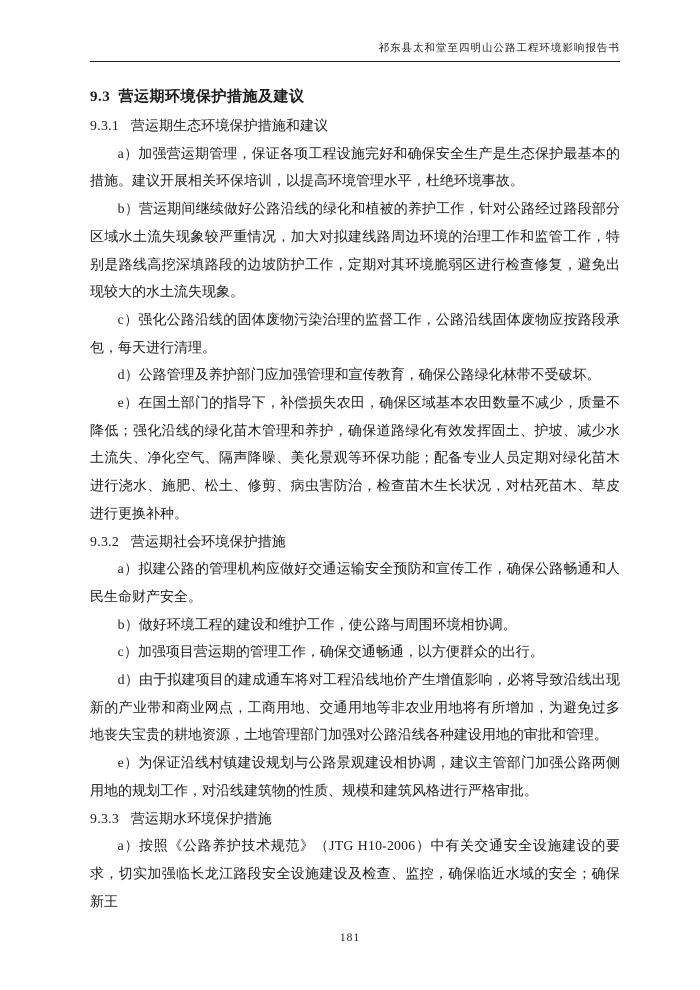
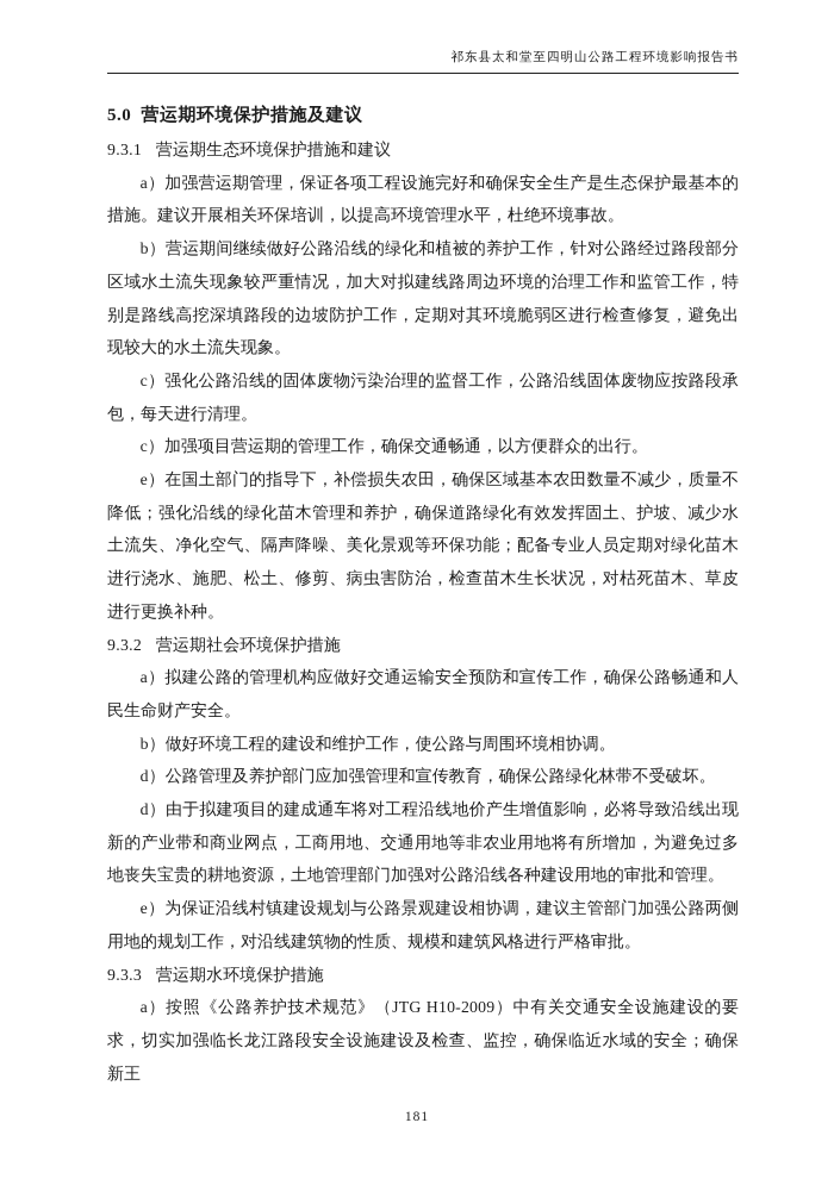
  祁东县太和堂至四明山公路工程环境影响报告书
- 9.3 营运期环境保护措施及建议
+ 5.0 营运期环境保护措施及建议
  9.3.1 营运期生态环境保护措施和建议
  a）加强营运期管理，保证各项工程设施完好和确保安全生产是生态保护最基本的措施。建议开展相关环保培训，以提高环境管理水平，杜绝环境事故。
  b）营运期间继续做好公路沿线的绿化和植被的养护工作，针对公路经过路段部分区域水土流失现象较严重情况，加大对拟建线路周边环境的治理工作和监管工作，特别是路线高挖深填路段的边坡防护工作，定期对其环境脆弱区进行检查修复，避免出现较大的水土流失现象。
  c）强化公路沿线的固体废物污染治理的监督工作，公路沿线固体废物应按路段承包，每天进行清理。
- d）公路管理及养护部门应加强管理和宣传教育，确保公路绿化林带不受破坏。
+ c）加强项目营运期的管理工作，确保交通畅通，以方便群众的出行。
  e）在国土部门的指导下，补偿损失农田，确保区域基本农田数量不减少，质量不降低；强化沿线的绿化苗木管理和养护，确保道路绿化有效发挥固土、护坡、减少水土流失、净化空气、隔声降噪、美化景观等环保功能；配备专业人员定期对绿化苗木进行浇水、施肥、松土、修剪、病虫害防治，检查苗木生长状况，对枯死苗木、草皮进行更换补种。
  9.3.2 营运期社会环境保护措施
  a）拟建公路的管理机构应做好交通运输安全预防和宣传工作，确保公路畅通和人民生命财产安全。
  b）做好环境工程的建设和维护工作，使公路与周围环境相协调。
- c）加强项目营运期的管理工作，确保交通畅通，以方便群众的出行。
+ d）公路管理及养护部门应加强管理和宣传教育，确保公路绿化林带不受破坏。
  d）由于拟建项目的建成通车将对工程沿线地价产生增值影响，必将导致沿线出现新的产业带和商业网点，工商用地、交通用地等非农业用地将有所增加，为避免过多地丧失宝贵的耕地资源，土地管理部门加强对公路沿线各种建设用地的审批和管理。
  e）为保证沿线村镇建设规划与公路景观建设相协调，建议主管部门加强公路两侧用地的规划工作，对沿线建筑物的性质、规模和建筑风格进行严格审批。
  9.3.3 营运期水环境保护措施
- a）按照《公路养护技术规范》（JTG H10-2006）中有关交通安全设施建设的要求，切实加强临长龙江路段安全设施建设及检查、监控，确保临近水域的安全；确保新王
+ a）按照《公路养护技术规范》（JTG H10-2009）中有关交通安全设施建设的要求，切实加强临长龙江路段安全设施建设及检查、监控，确保临近水域的安全；确保新王
  181
